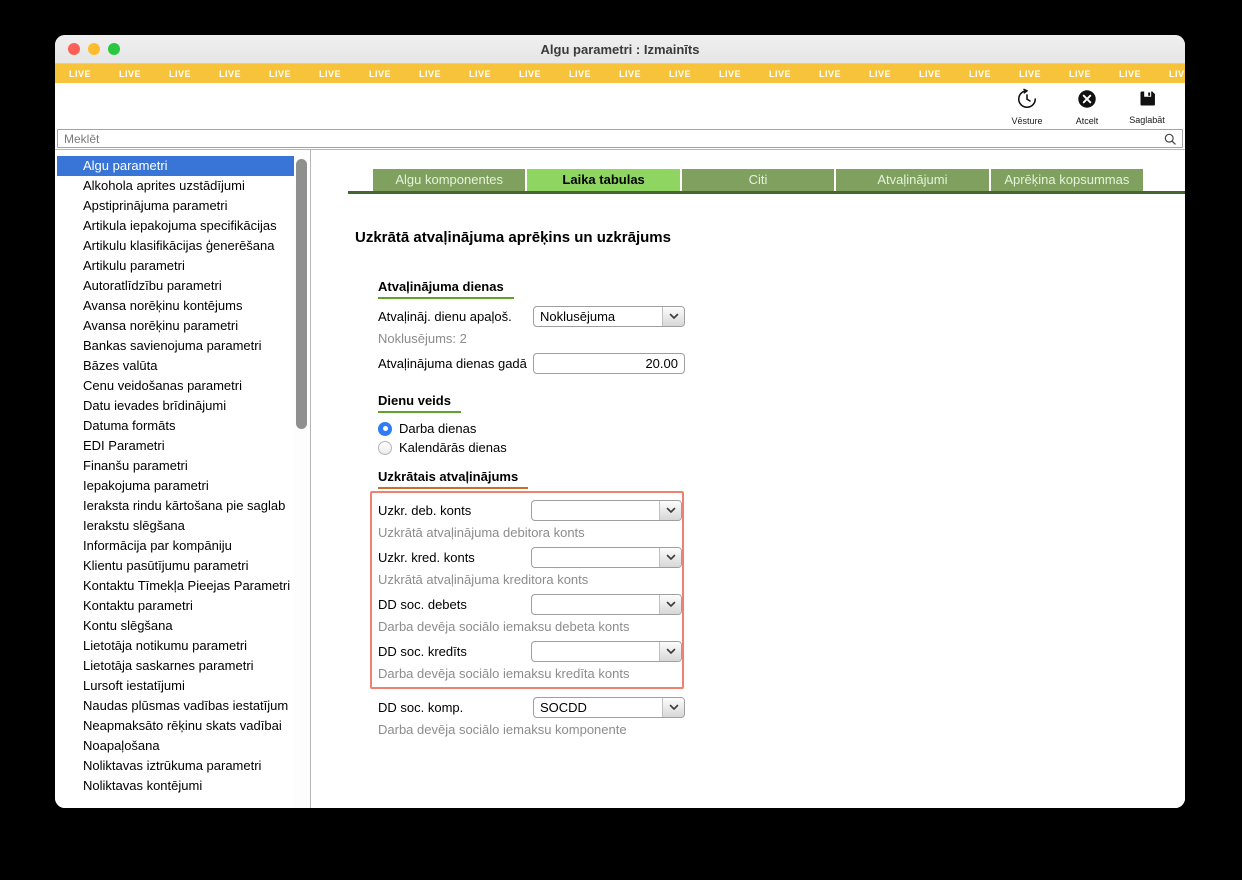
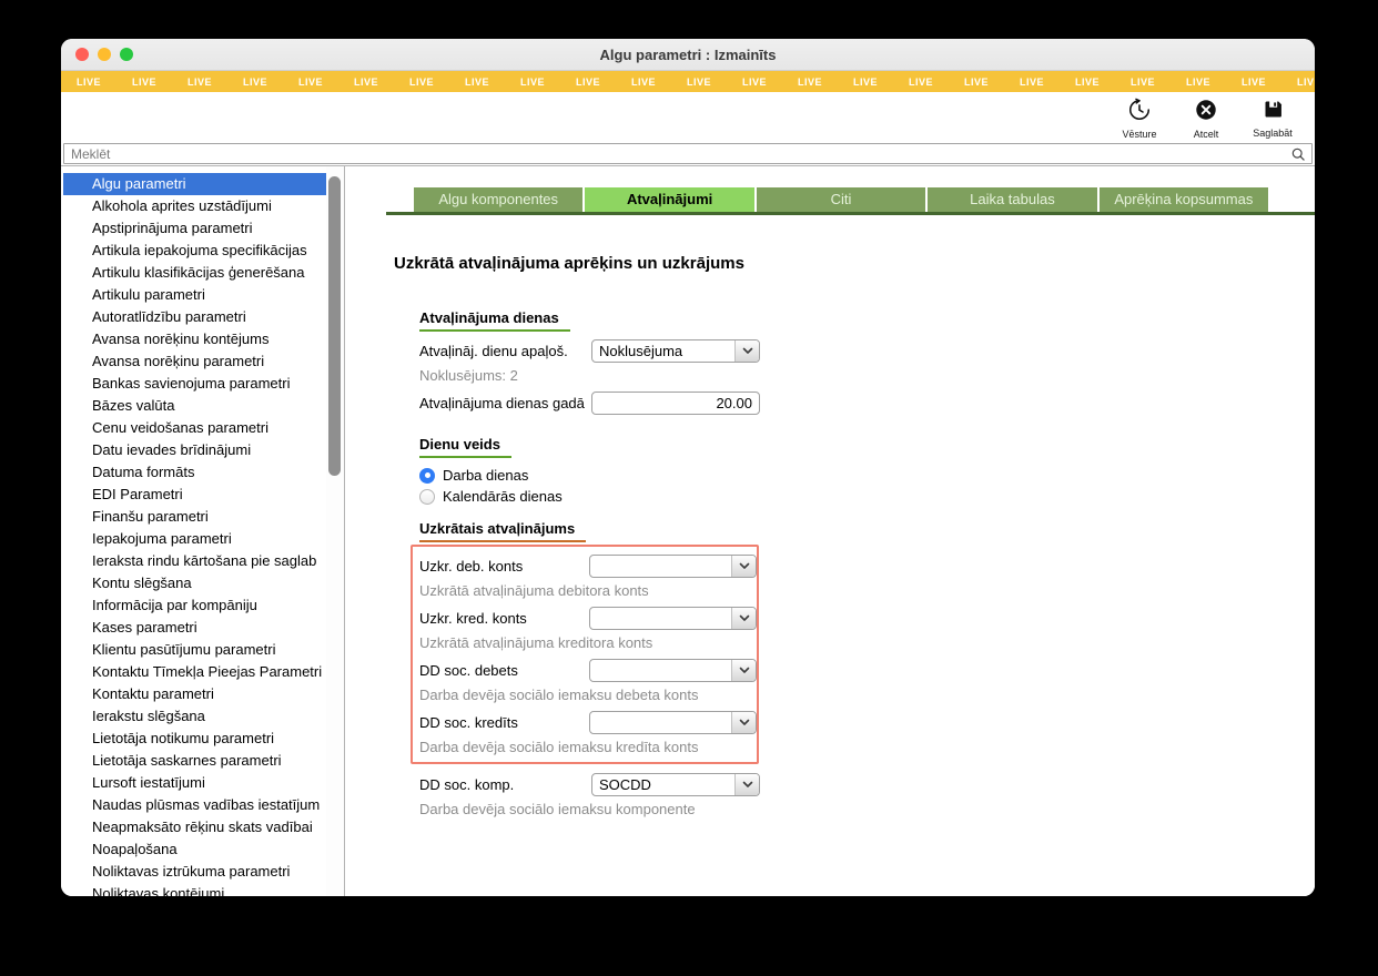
  Algu parametri : Izmainīts
  LIVE
  LIVE
  LIVE
  LIVE
  LIVE
  LIVE
  LIVE
  LIVE
  LIVE
  LIVE
  LIVE
  LIVE
  LIVE
  LIVE
  LIVE
  LIVE
  LIVE
  LIVE
  LIVE
  LIVE
  LIVE
  LIVE
  LIV
  Vēsture
  Atcelt
  Saglabāt
  Meklēt
  Algu parametri
  Alkohola aprites uzstādījumi
  Apstiprinājuma parametri
  Artikula iepakojuma specifikācijas
  Artikulu klasifikācijas ģenerēšana
  Artikulu parametri
  Autoratlīdzību parametri
  Avansa norēķinu kontējums
  Avansa norēķinu parametri
  Bankas savienojuma parametri
  Bāzes valūta
  Cenu veidošanas parametri
  Datu ievades brīdinājumi
  Datuma formāts
  EDI Parametri
  Finanšu parametri
  Iepakojuma parametri
  Ieraksta rindu kārtošana pie saglab
- Ierakstu slēgšana
+ Kontu slēgšana
  Informācija par kompāniju
+ Kases parametri
  Klientu pasūtījumu parametri
  Kontaktu Tīmekļa Pieejas Parametri
  Kontaktu parametri
- Kontu slēgšana
+ Ierakstu slēgšana
  Lietotāja notikumu parametri
  Lietotāja saskarnes parametri
  Lursoft iestatījumi
  Naudas plūsmas vadības iestatījum
  Neapmaksāto rēķinu skats vadībai
  Noapaļošana
  Noliktavas iztrūkuma parametri
  Noliktavas kontējumi
  Algu komponentes
- Laika tabulas
+ Atvaļinājumi
  Citi
- Atvaļinājumi
+ Laika tabulas
  Aprēķina kopsummas
  Uzkrātā atvaļinājuma aprēķins un uzkrājums
  Atvaļinājuma dienas
  Atvaļināj. dienu apaļoš.
  Noklusējuma
  Noklusējums: 2
  Atvaļinājuma dienas gadā
  20.00
  Dienu veids
  Darba dienas
  Kalendārās dienas
  Uzkrātais atvaļinājums
  Uzkr. deb. konts
  Uzkrātā atvaļinājuma debitora konts
  Uzkr. kred. konts
  Uzkrātā atvaļinājuma kreditora konts
  DD soc. debets
  Darba devēja sociālo iemaksu debeta konts
  DD soc. kredīts
  Darba devēja sociālo iemaksu kredīta konts
  DD soc. komp.
  SOCDD
  Darba devēja sociālo iemaksu komponente
